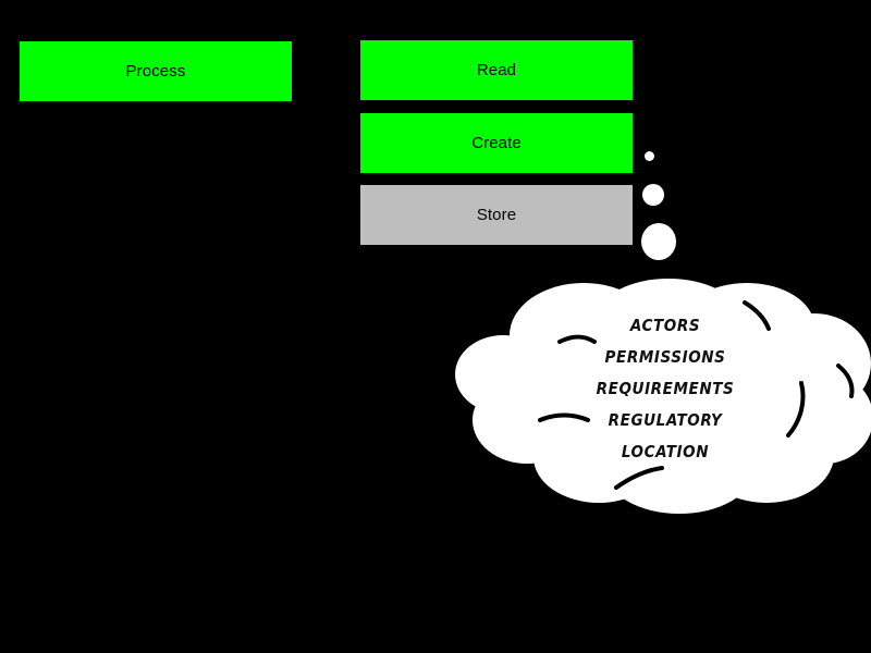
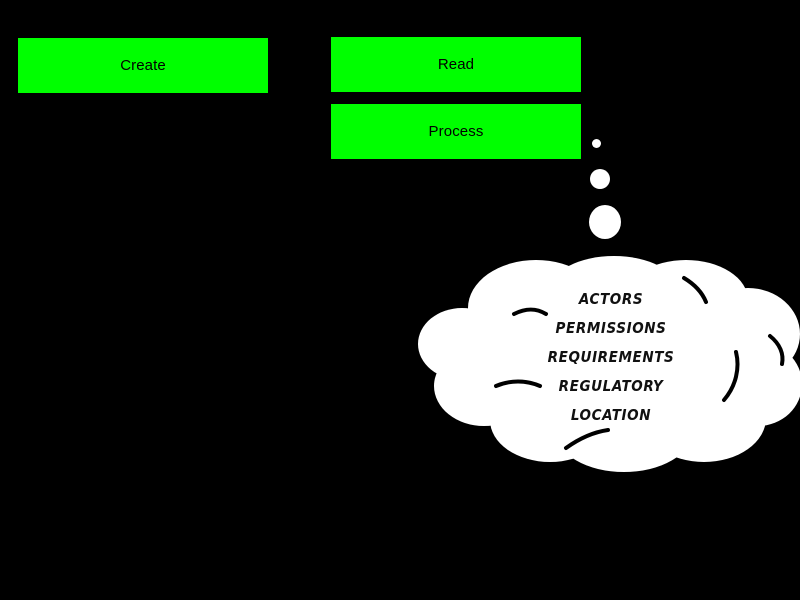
- Process
+ Create
  Read
- Create
+ Process
- Store
  actors
  permissions
  requirements
  regulatory
  location
